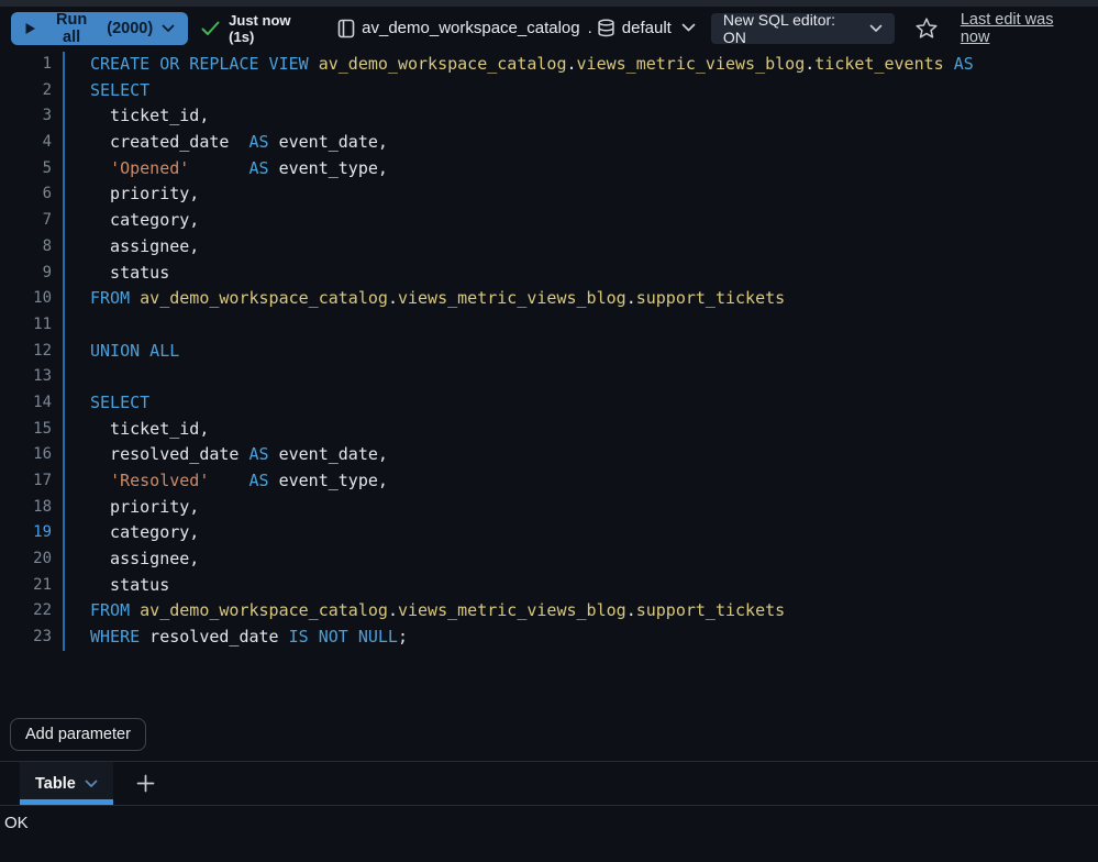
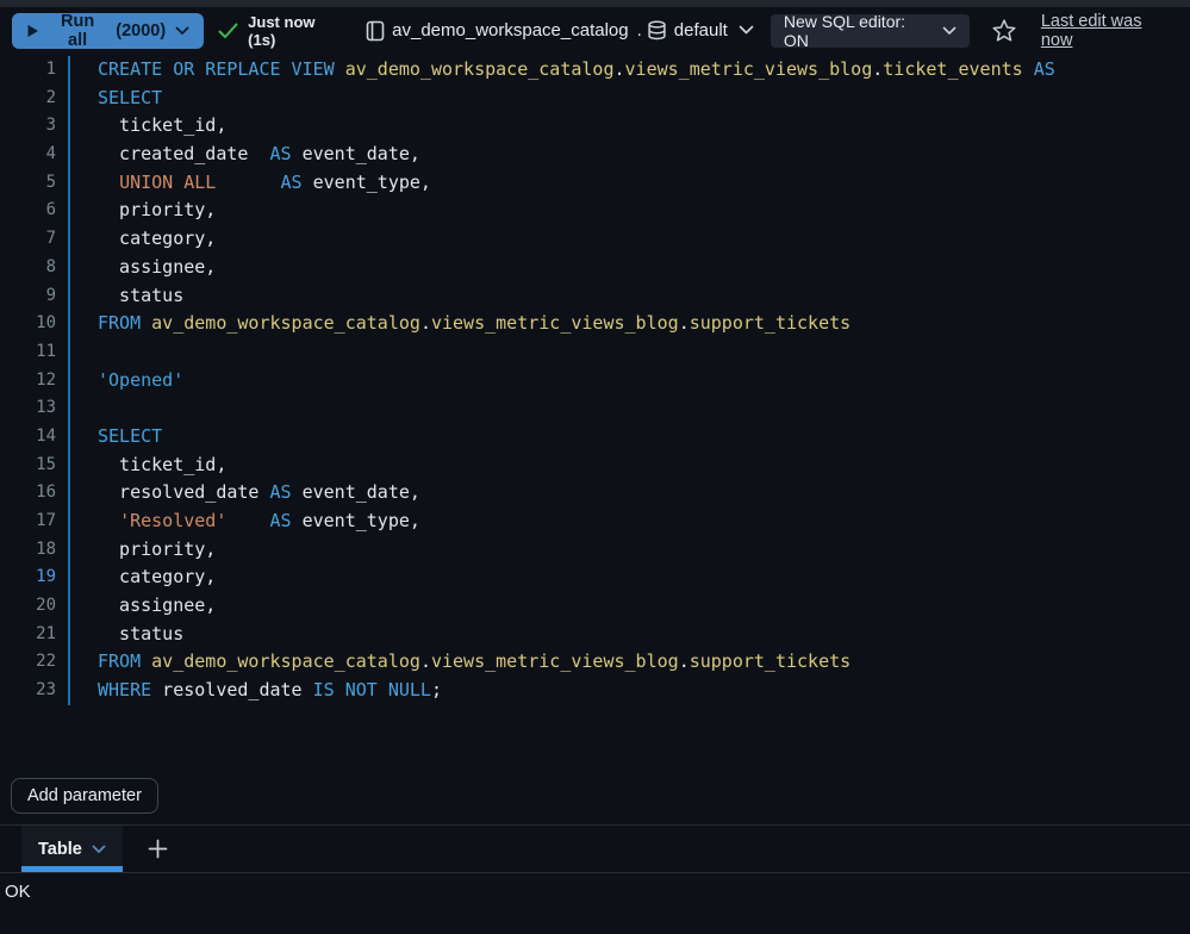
  Run all
  (2000)
  Just now (1s)
  av_demo_workspace_catalog
  .
  default
  New SQL editor: ON
  Last edit was now
  1
  CREATE OR REPLACE VIEW av_demo_workspace_catalog.views_metric_views_blog.ticket_events AS
  2
  SELECT
  3
  ticket_id,
  4
  created_date AS event_date,
  5
- 'Opened' AS event_type,
+ UNION ALL AS event_type,
  6
  priority,
  7
  category,
  8
  assignee,
  9
  status
  10
  FROM av_demo_workspace_catalog.views_metric_views_blog.support_tickets
  11
  12
- UNION ALL
+ 'Opened'
  13
  14
  SELECT
  15
  ticket_id,
  16
  resolved_date AS event_date,
  17
  'Resolved' AS event_type,
  18
  priority,
  19
  category,
  20
  assignee,
  21
  status
  22
  FROM av_demo_workspace_catalog.views_metric_views_blog.support_tickets
  23
  WHERE resolved_date IS NOT NULL;
  Add parameter
  Table
  OK
